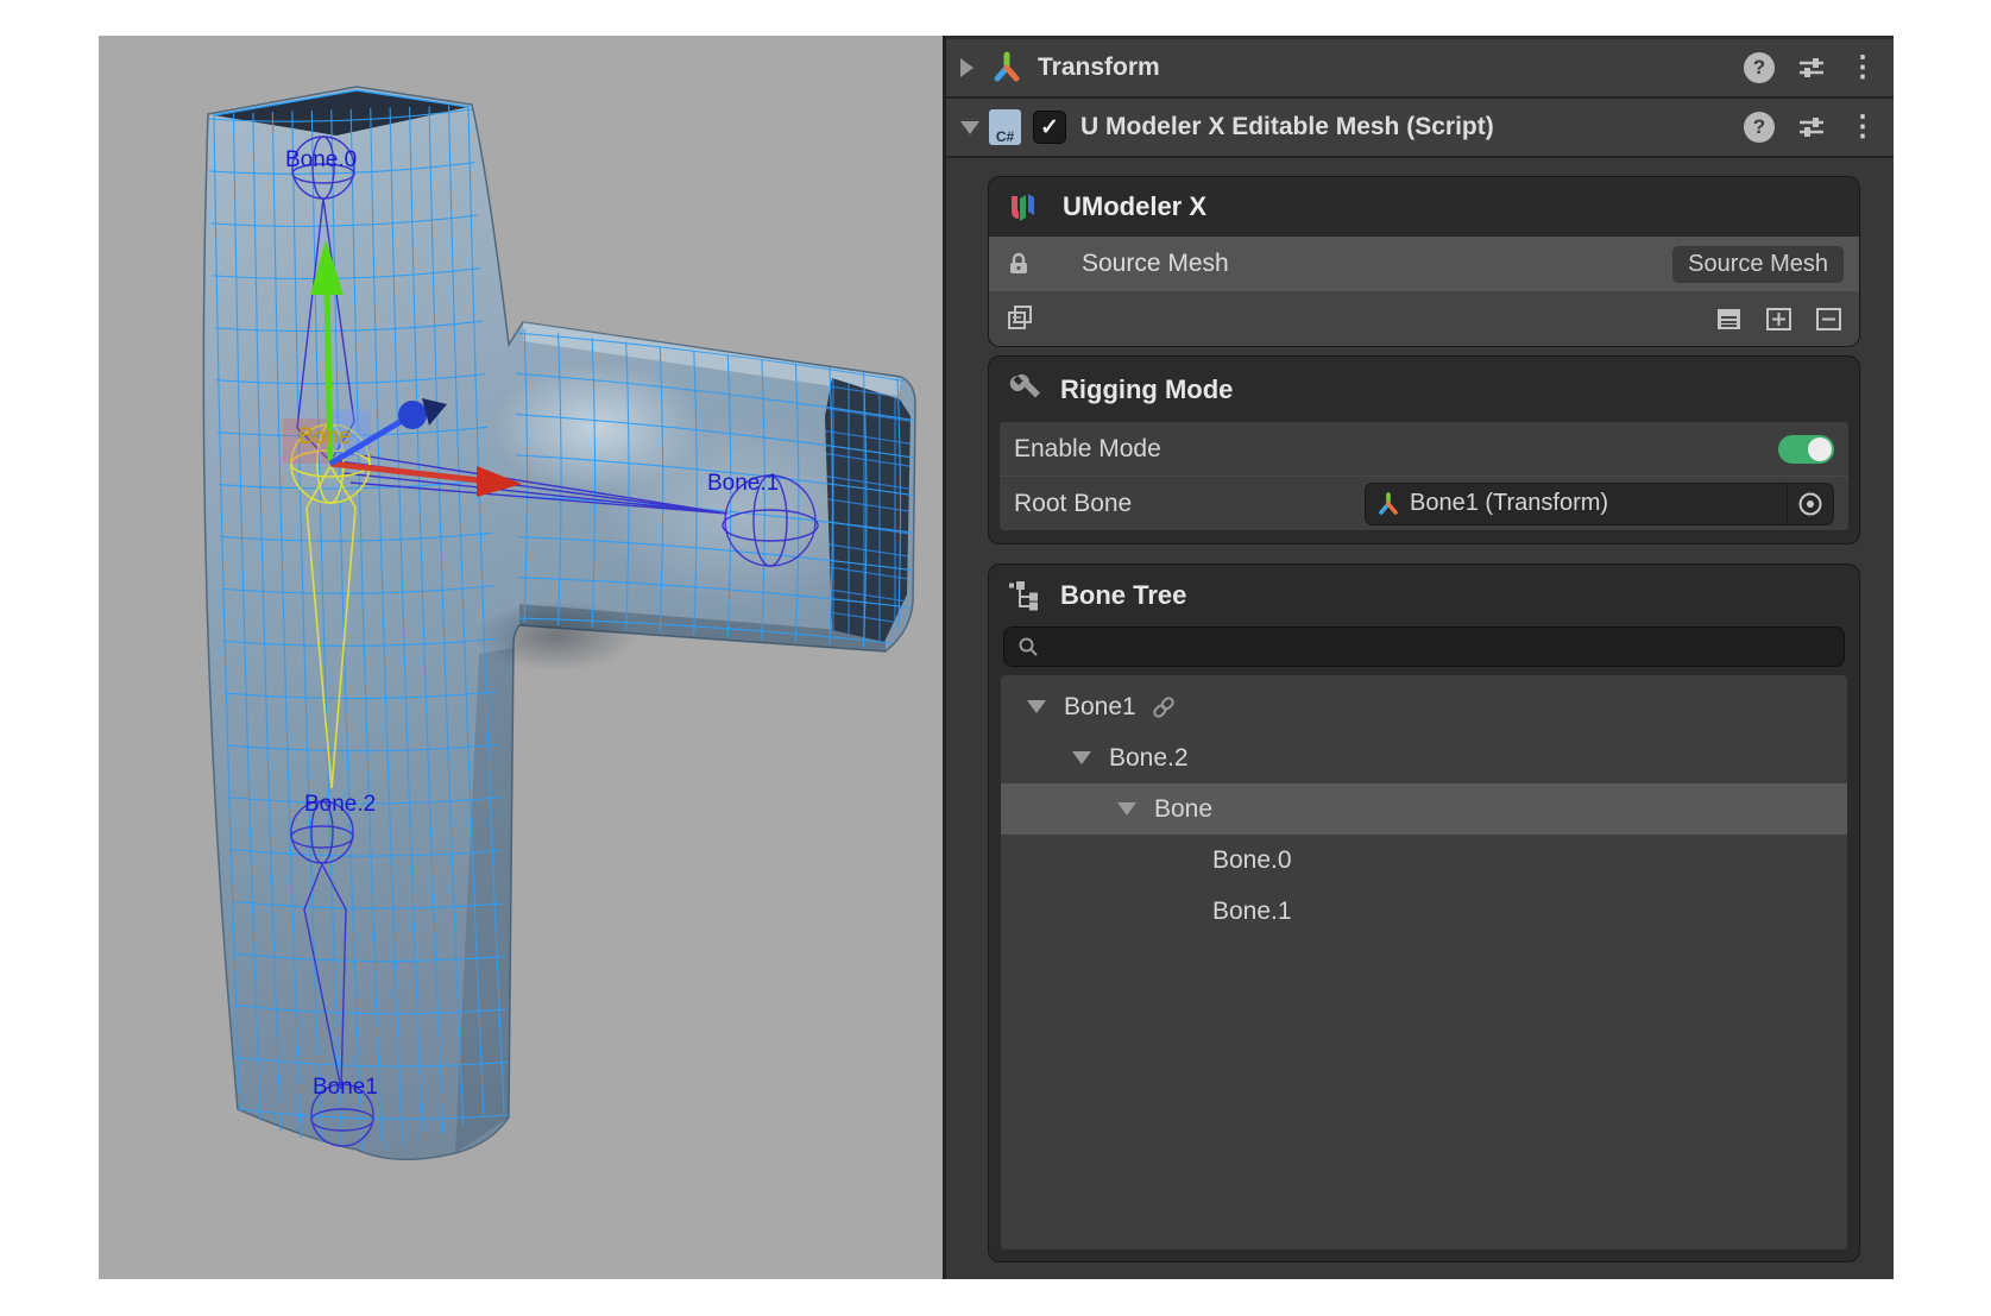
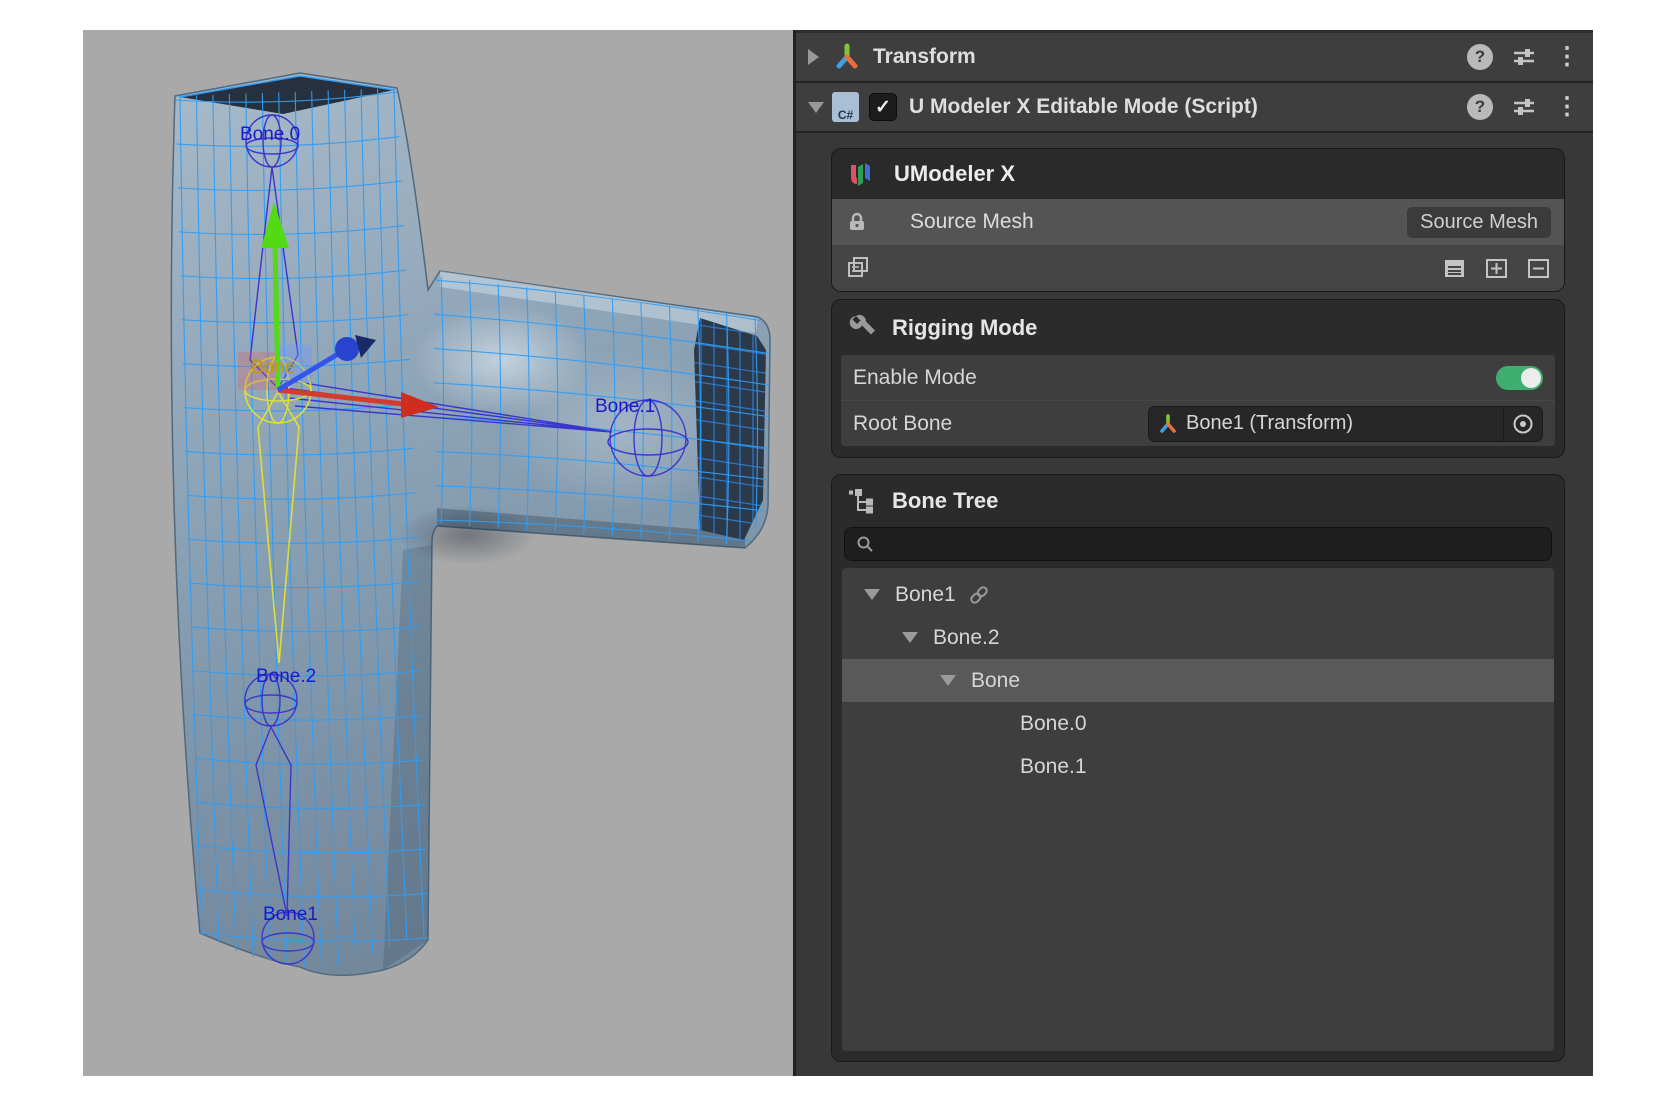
  Bone.0
  Bone
  Bone.1
  Bone.2
  Bone1
  Transform
  ?
  ⋮
  C#
  ✓
- U Modeler X Editable Mesh (Script)
+ U Modeler X Editable Mode (Script)
  ?
  ⋮
  UModeler X
  Source Mesh
  Source Mesh
  Rigging Mode
  Enable Mode
  Root Bone
  Bone1 (Transform)
  Bone Tree
  Bone1
  Bone.2
  Bone
  Bone.0
  Bone.1
